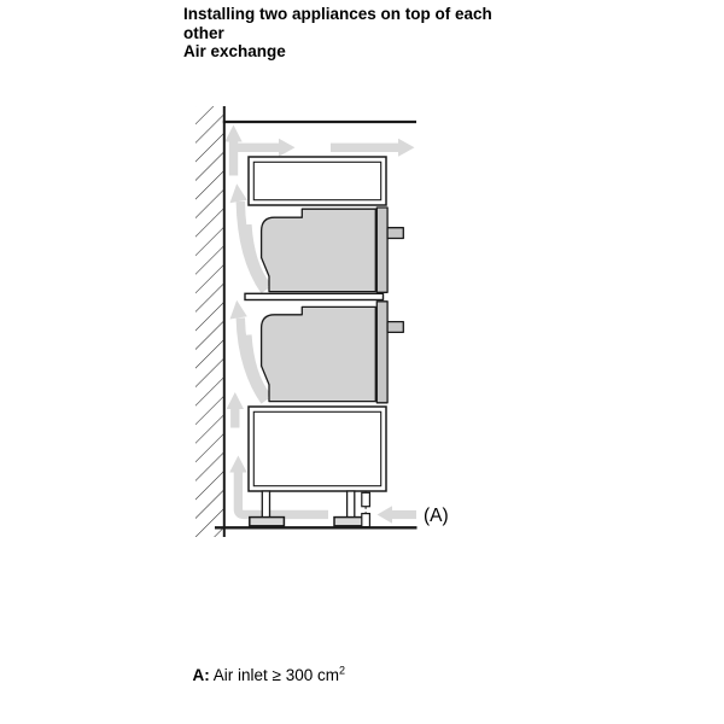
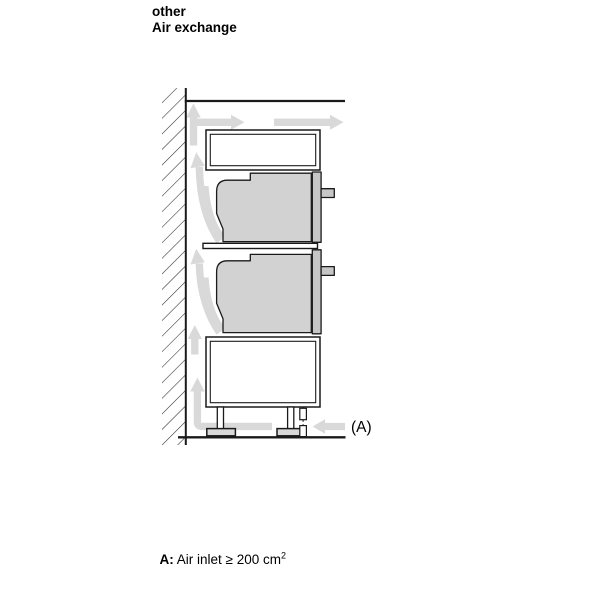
- Installing two appliances on top of each
  other
  Air exchange
  (A)
- A: Air inlet ≥ 300 cm2
+ A: Air inlet ≥ 200 cm2
